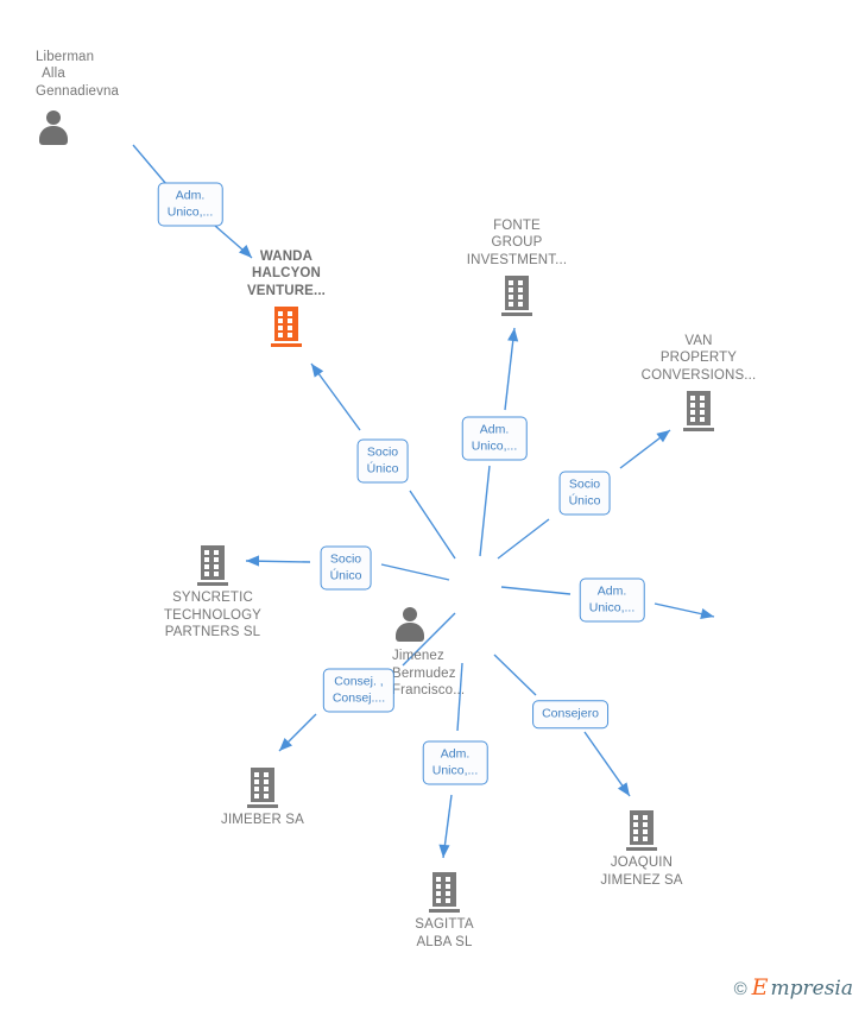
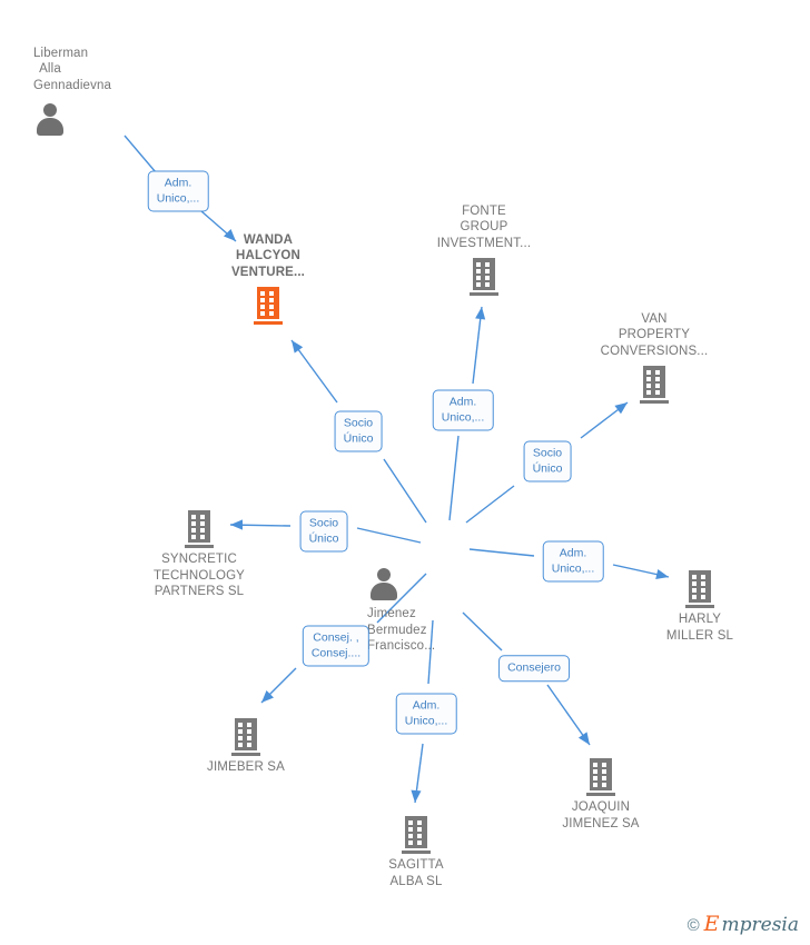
  Liberman
  Alla
  Gennadievna
  WANDA
  HALCYON
  VENTURE...
  FONTE
  GROUP
  INVESTMENT...
  VAN
  PROPERTY
  CONVERSIONS...
  SYNCRETIC
  TECHNOLOGY
  PARTNERS SL
  Jimenez
  Bermudez
  Francisco...
+ HARLY
+ MILLER SL
  JIMEBER SA
  JOAQUIN
  JIMENEZ SA
  SAGITTA
  ALBA SL
  Adm.
  Unico,...
  Socio
  Único
  Adm.
  Unico,...
  Socio
  Único
  Socio
  Único
  Adm.
  Unico,...
  Consej. ,
  Consej....
  Adm.
  Unico,...
  Consejero
  ©
  E
  mpresia
